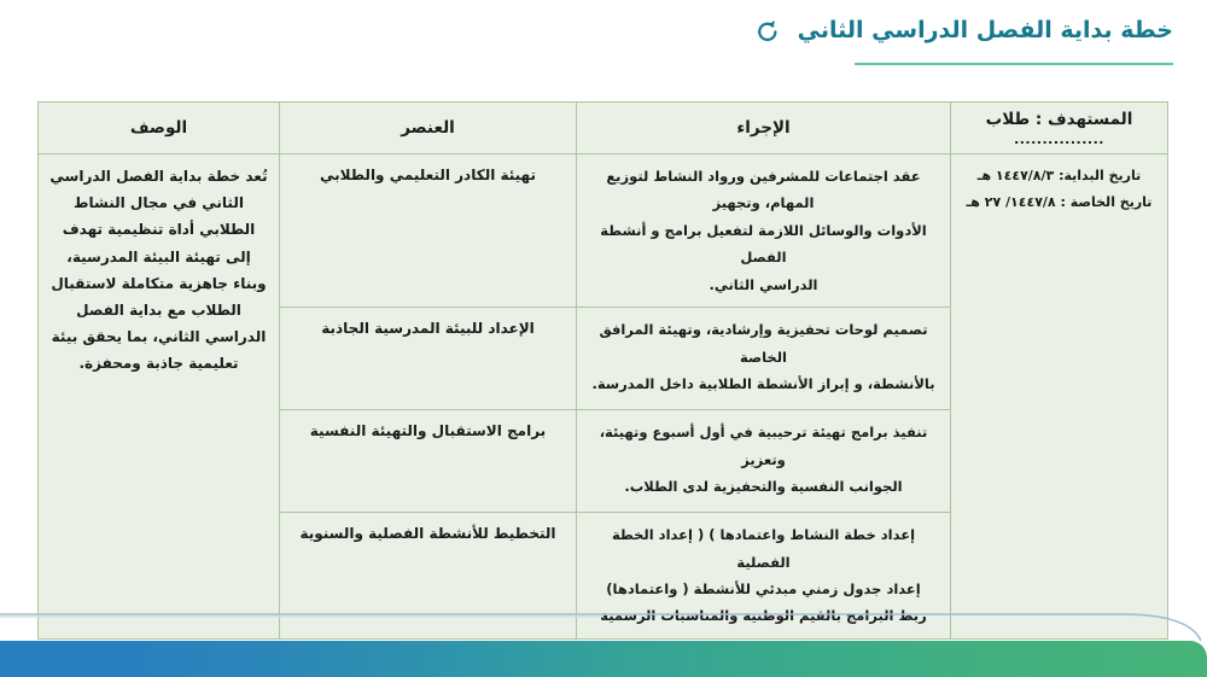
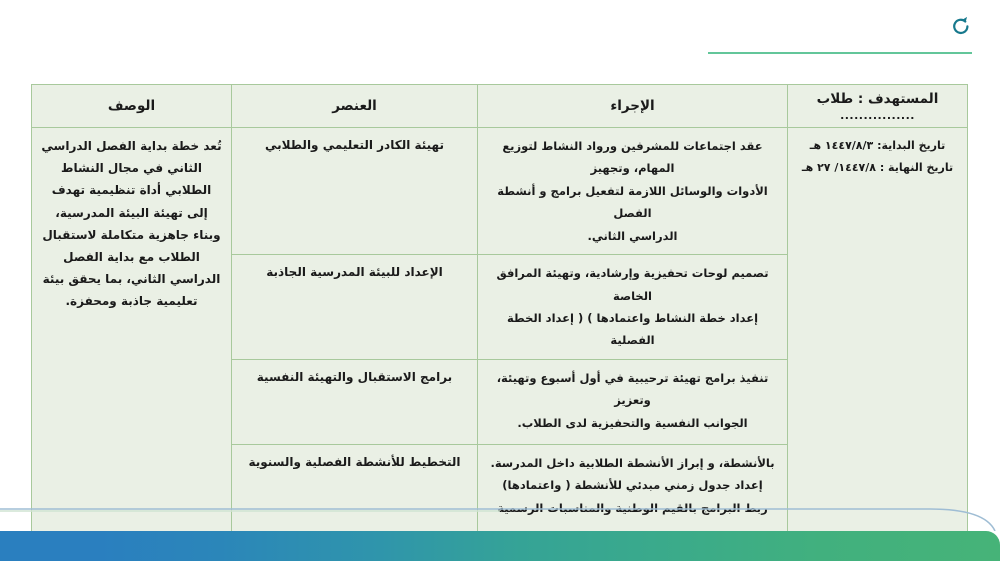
- خطة بداية الفصل الدراسي الثاني
  المستهدف : طلاب ................	الإجراء	العنصر	الوصف
- تاريخ البداية: ١٤٤٧/٨/٣ هـ تاريخ الخاصة : ١٤٤٧/٨/ ٢٧ هـ	عقد اجتماعات للمشرفين ورواد النشاط لتوزيع المهام، وتجهيز الأدوات والوسائل اللازمة لتفعيل برامج و أنشطة الفصل الدراسي الثاني.	تهيئة الكادر التعليمي والطلابي	تُعد خطة بداية الفصل الدراسي الثاني في مجال النشاط الطلابي أداة تنظيمية تهدف إلى تهيئة البيئة المدرسية، وبناء جاهزية متكاملة لاستقبال الطلاب مع بداية الفصل الدراسي الثاني، بما يحقق بيئة تعليمية جاذبة ومحفزة.
+ تاريخ البداية: ١٤٤٧/٨/٣ هـ تاريخ النهاية : ١٤٤٧/٨/ ٢٧ هـ	عقد اجتماعات للمشرفين ورواد النشاط لتوزيع المهام، وتجهيز الأدوات والوسائل اللازمة لتفعيل برامج و أنشطة الفصل الدراسي الثاني.	تهيئة الكادر التعليمي والطلابي	تُعد خطة بداية الفصل الدراسي الثاني في مجال النشاط الطلابي أداة تنظيمية تهدف إلى تهيئة البيئة المدرسية، وبناء جاهزية متكاملة لاستقبال الطلاب مع بداية الفصل الدراسي الثاني، بما يحقق بيئة تعليمية جاذبة ومحفزة.
- تصميم لوحات تحفيزية وإرشادية، وتهيئة المرافق الخاصة بالأنشطة، و إبراز الأنشطة الطلابية داخل المدرسة.	الإعداد للبيئة المدرسية الجاذبة
+ تصميم لوحات تحفيزية وإرشادية، وتهيئة المرافق الخاصة إعداد خطة النشاط واعتمادها ) ( إعداد الخطة الفصلية	الإعداد للبيئة المدرسية الجاذبة
  تنفيذ برامج تهيئة ترحيبية في أول أسبوع وتهيئة، وتعزيز الجوانب النفسية والتحفيزية لدى الطلاب.	برامج الاستقبال والتهيئة النفسية
- إعداد خطة النشاط واعتمادها ) ( إعداد الخطة الفصلية إعداد جدول زمني مبدئي للأنشطة ( واعتمادها) ربط البرامج بالقيم الوطنية والمناسبات الرسمية	التخطيط للأنشطة الفصلية والسنوية
+ بالأنشطة، و إبراز الأنشطة الطلابية داخل المدرسة. إعداد جدول زمني مبدئي للأنشطة ( واعتمادها) ربط البرامج بالقيم الوطنية والمناسبات الرسمية	التخطيط للأنشطة الفصلية والسنوية
